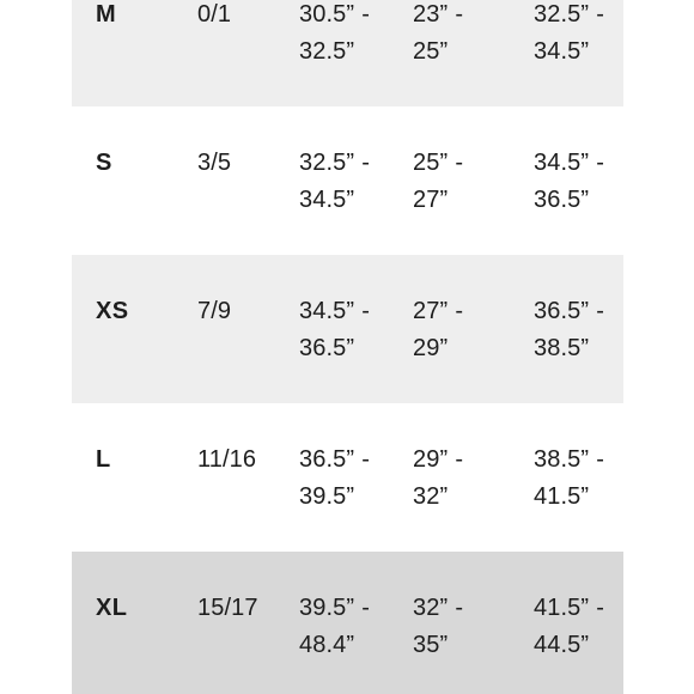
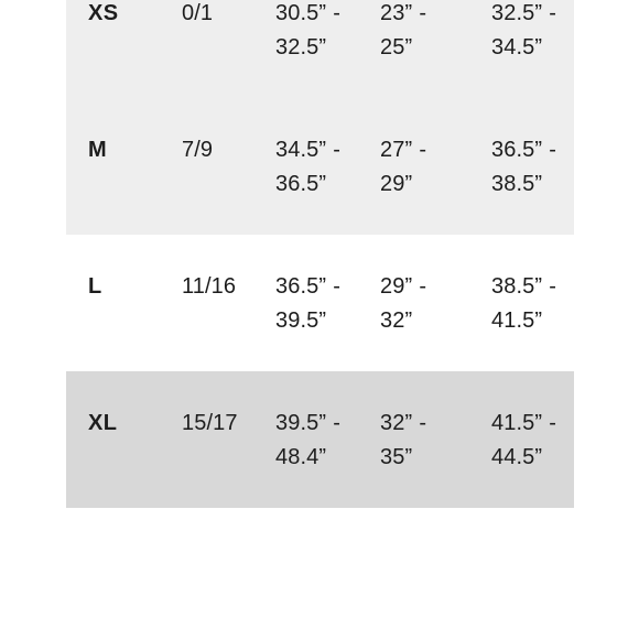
- M	0/1	30.5” - 32.5”	23” - 25”	32.5” - 34.5”
+ XS	0/1	30.5” - 32.5”	23” - 25”	32.5” - 34.5”
- S	3/5	32.5” - 34.5”	25” - 27”	34.5” - 36.5”
- XS	7/9	34.5” - 36.5”	27” - 29”	36.5” - 38.5”
+ M	7/9	34.5” - 36.5”	27” - 29”	36.5” - 38.5”
  L	11/16	36.5” - 39.5”	29” - 32”	38.5” - 41.5”
  XL	15/17	39.5” - 48.4”	32” - 35”	41.5” - 44.5”
